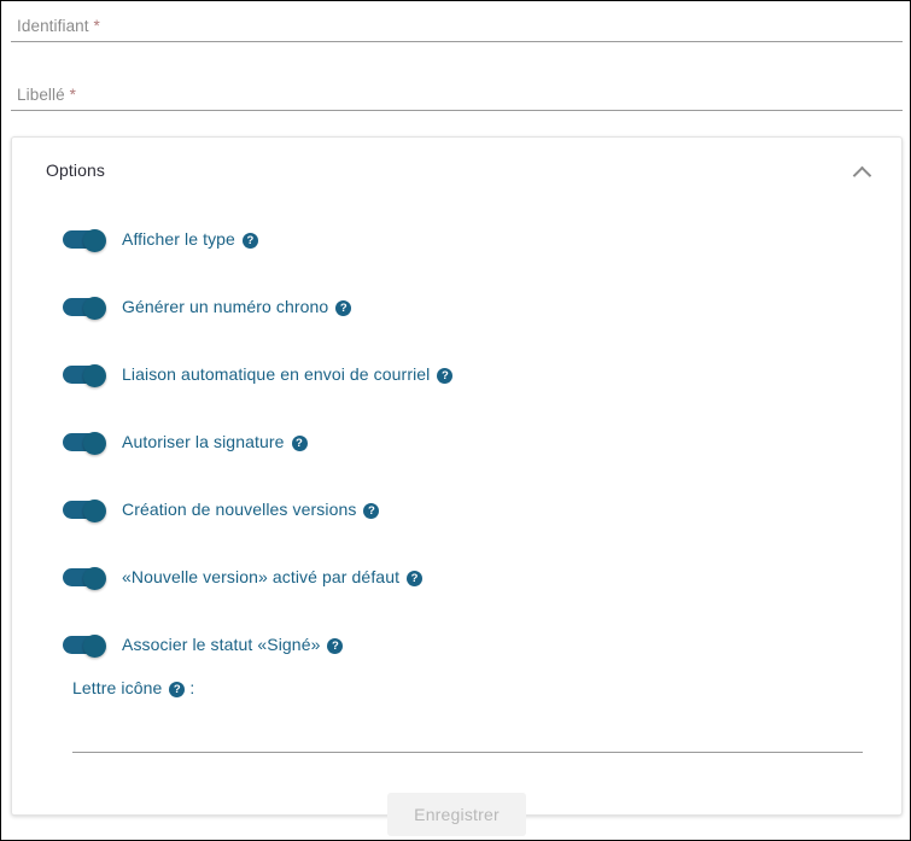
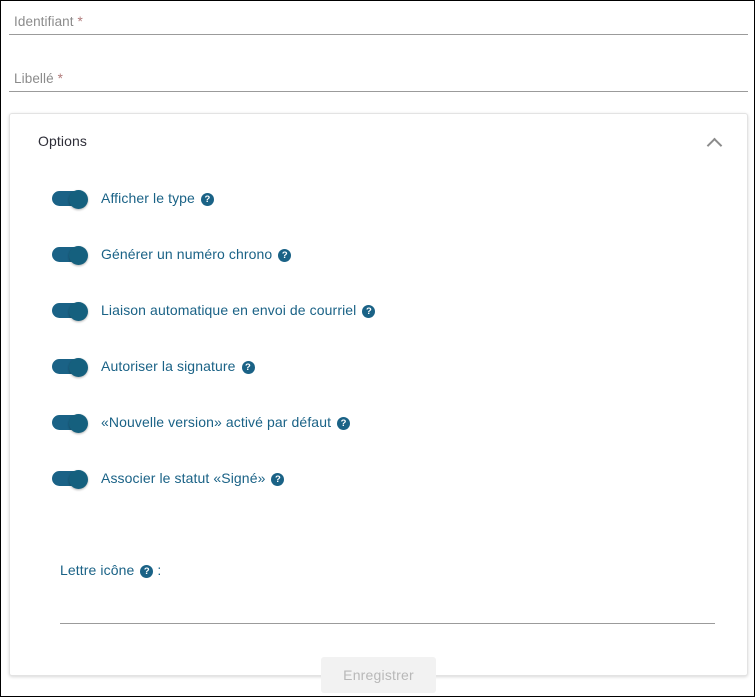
  Identifiant *
  Libellé *
  Options
  Afficher le type ?
  Générer un numéro chrono ?
  Liaison automatique en envoi de courriel ?
  Autoriser la signature ?
- Création de nouvelles versions ?
  «Nouvelle version» activé par défaut ?
  Associer le statut «Signé» ?
  Lettre icône ? :
  Enregistrer
